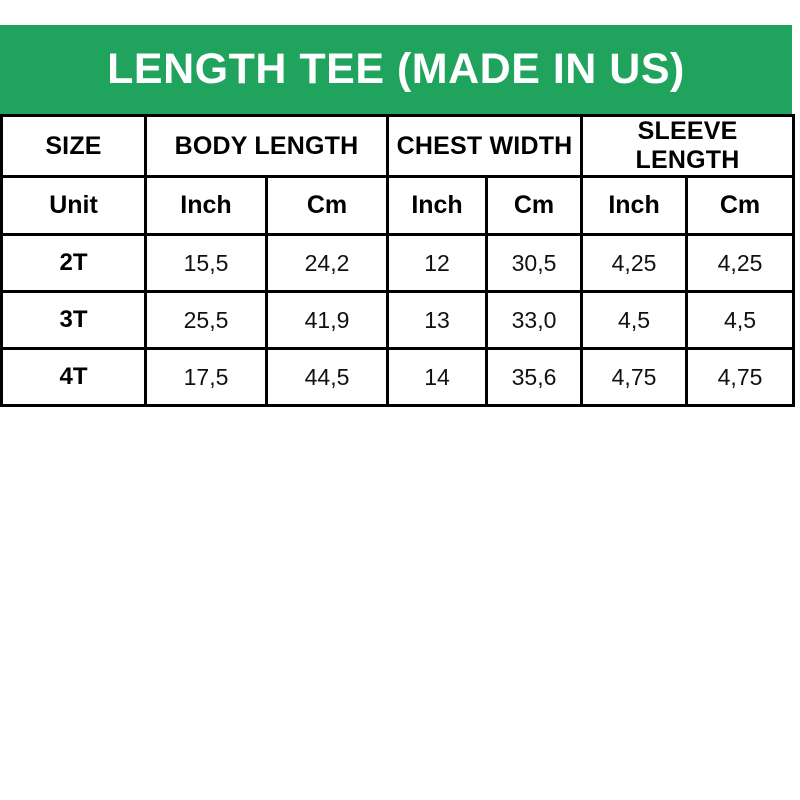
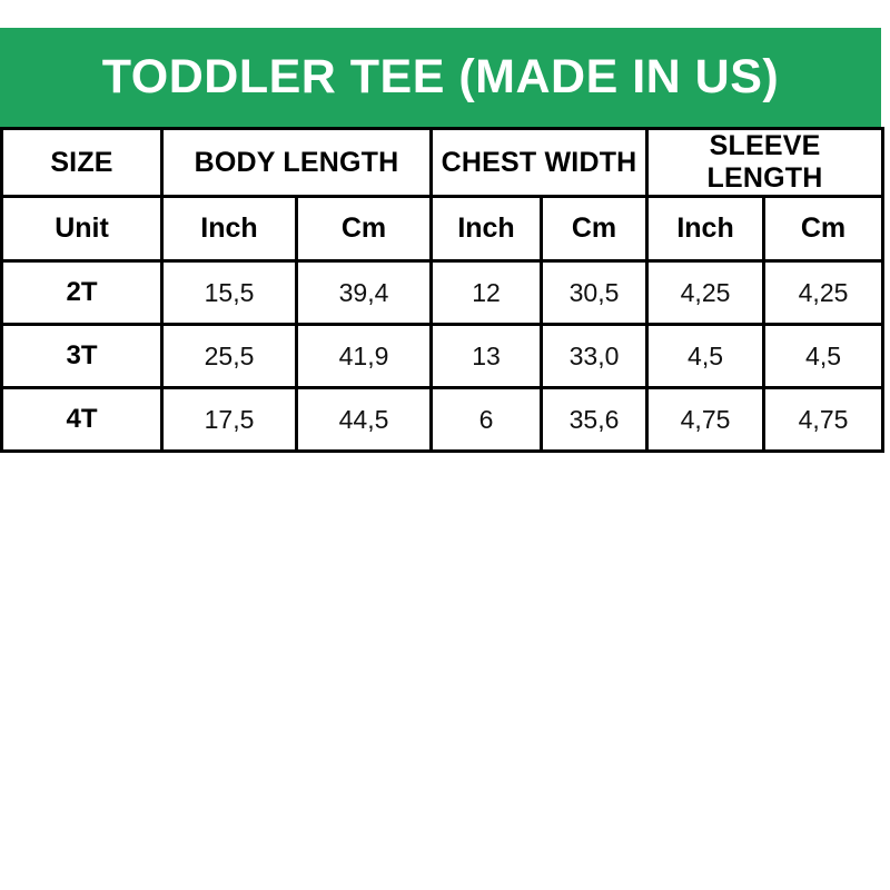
- LENGTH TEE (MADE IN US)
+ TODDLER TEE (MADE IN US)
  SIZE	BODY LENGTH	CHEST WIDTH	SLEEVE LENGTH
  Unit	Inch	Cm	Inch	Cm	Inch	Cm
- 2T	15,5	24,2	12	30,5	4,25	4,25
+ 2T	15,5	39,4	12	30,5	4,25	4,25
  3T	25,5	41,9	13	33,0	4,5	4,5
- 4T	17,5	44,5	14	35,6	4,75	4,75
+ 4T	17,5	44,5	6	35,6	4,75	4,75
